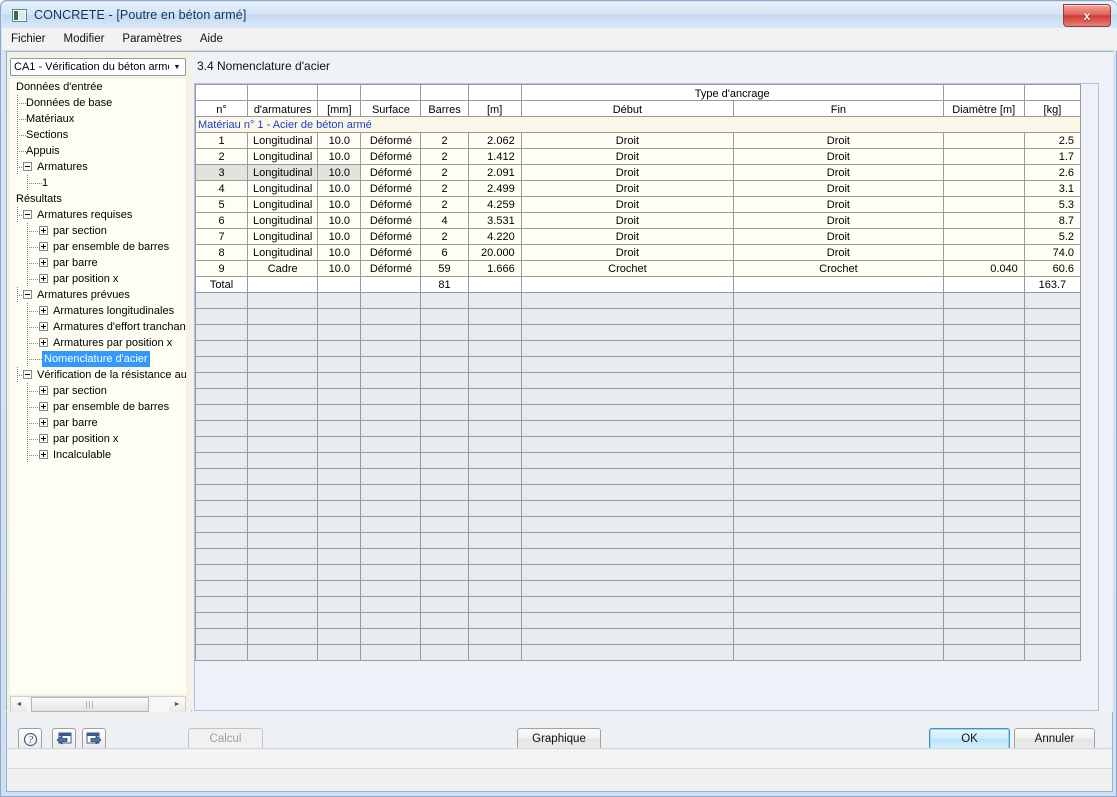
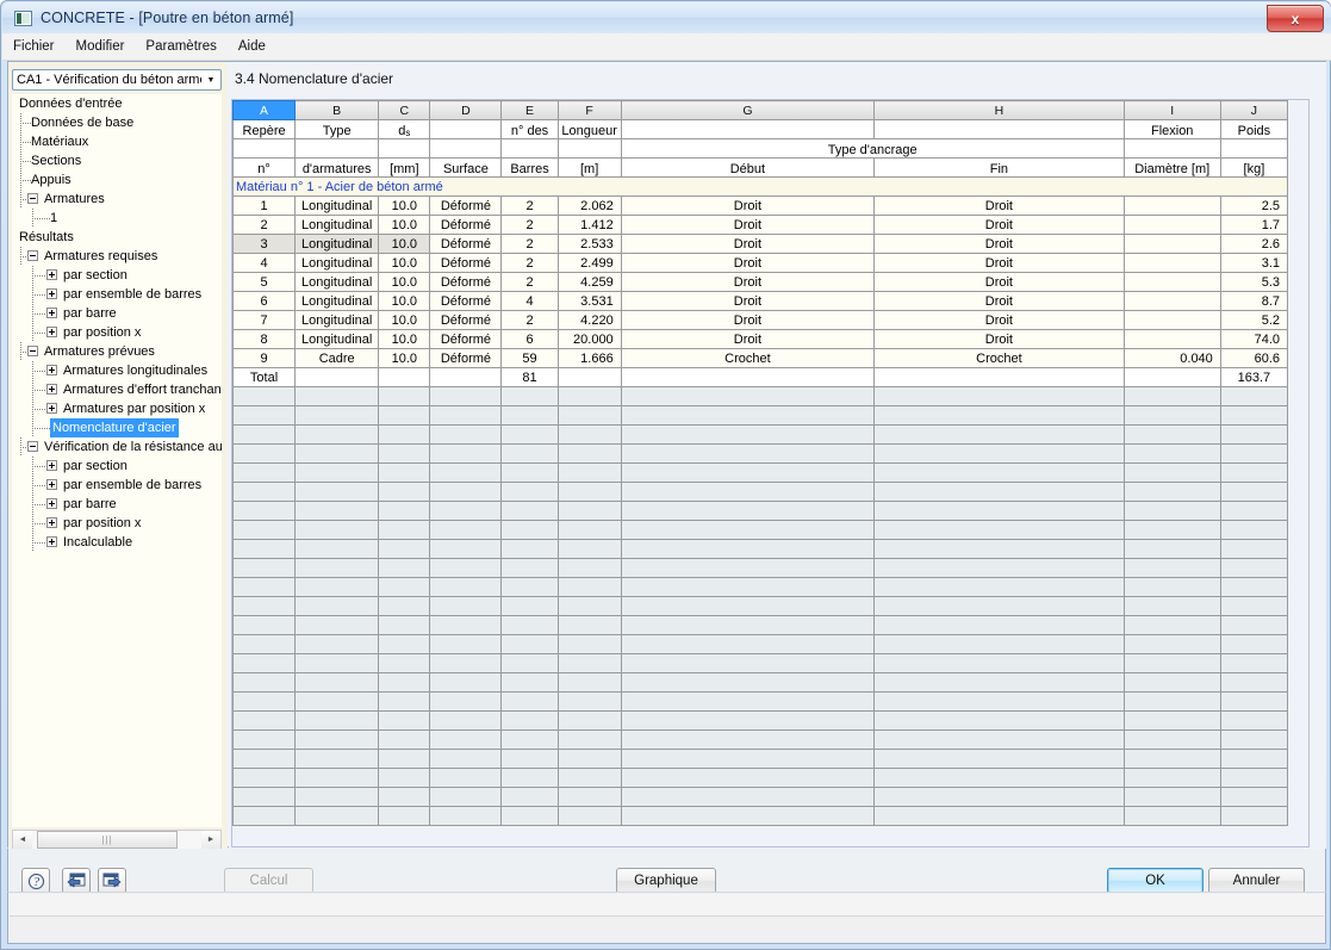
  CONCRETE - [Poutre en béton armé]
  x
  Fichier
  Modifier
  Paramètres
  Aide
  CA1 - Vérification du béton arm
  Données d'entrée
  Données de base
  Matériaux
  Sections
  Appuis
  Armatures
  1
  Résultats
  Armatures requises
  par section
  par ensemble de barres
  par barre
  par position x
  Armatures prévues
  Armatures longitudinales
  Armatures d'effort tranchan
  Armatures par position x
  Nomenclature d'acier
  Vérification de la résistance au
  par section
  par ensemble de barres
  par barre
  par position x
  Incalculable
  |||
  3.4 Nomenclature d'acier
+ A	B	C	D	E	F	G	H	I	J
+ Repère	Type	ds		n° des	Longueur			Flexion	Poids
  						Type d'ancrage
  n°	d'armatures	[mm]	Surface	Barres	[m]	Début	Fin	Diamètre [m]	[kg]
  Matériau n° 1 - Acier de béton armé
  1	Longitudinal	10.0	Déformé	2	2.062	Droit	Droit		2.5
  2	Longitudinal	10.0	Déformé	2	1.412	Droit	Droit		1.7
- 3	Longitudinal	10.0	Déformé	2	2.091	Droit	Droit		2.6
+ 3	Longitudinal	10.0	Déformé	2	2.533	Droit	Droit		2.6
  4	Longitudinal	10.0	Déformé	2	2.499	Droit	Droit		3.1
  5	Longitudinal	10.0	Déformé	2	4.259	Droit	Droit		5.3
  6	Longitudinal	10.0	Déformé	4	3.531	Droit	Droit		8.7
  7	Longitudinal	10.0	Déformé	2	4.220	Droit	Droit		5.2
  8	Longitudinal	10.0	Déformé	6	20.000	Droit	Droit		74.0
  9	Cadre	10.0	Déformé	59	1.666	Crochet	Crochet	0.040	60.6
  Total				81					163.7
  ?
  Calcul
  Graphique
  OK
  Annuler
